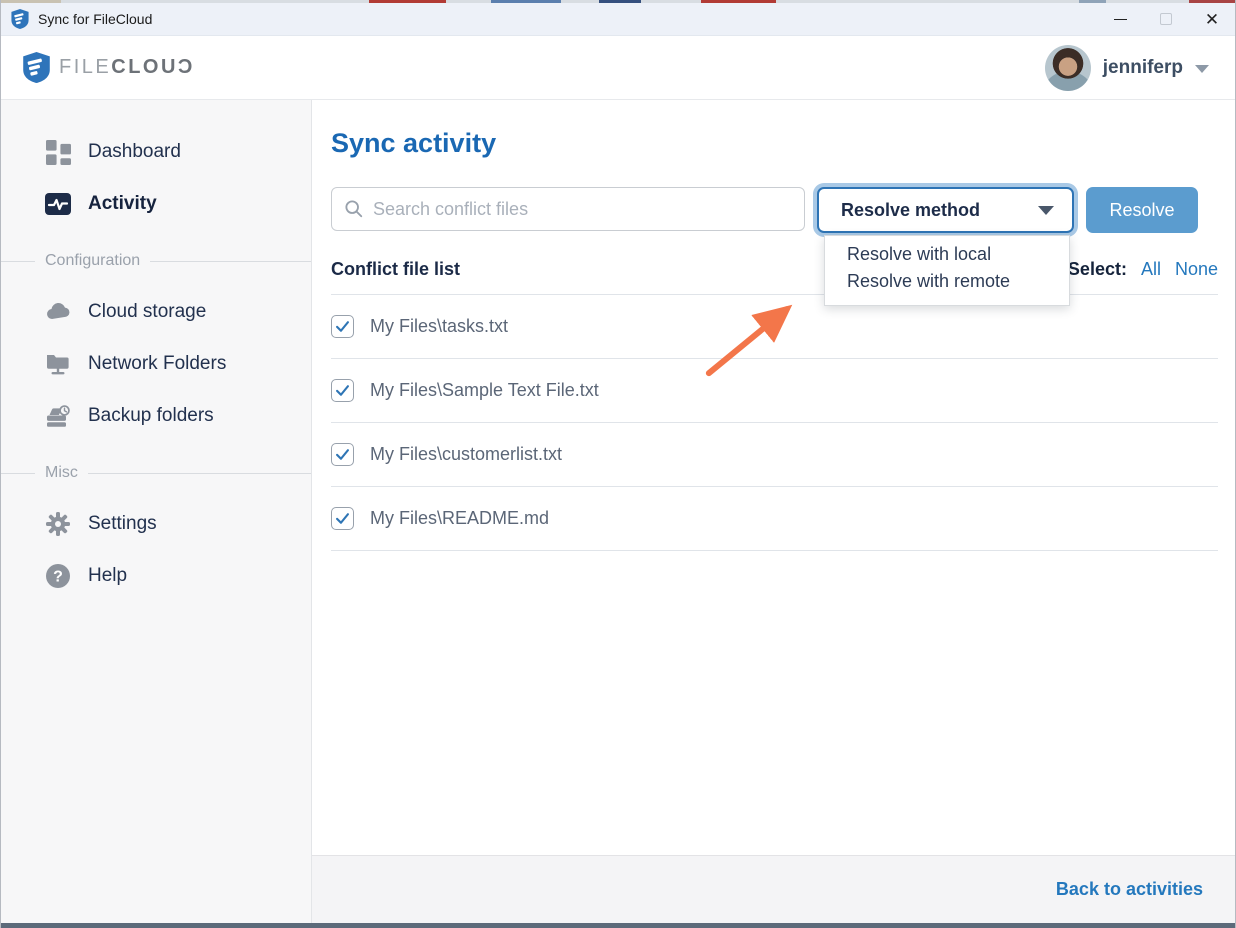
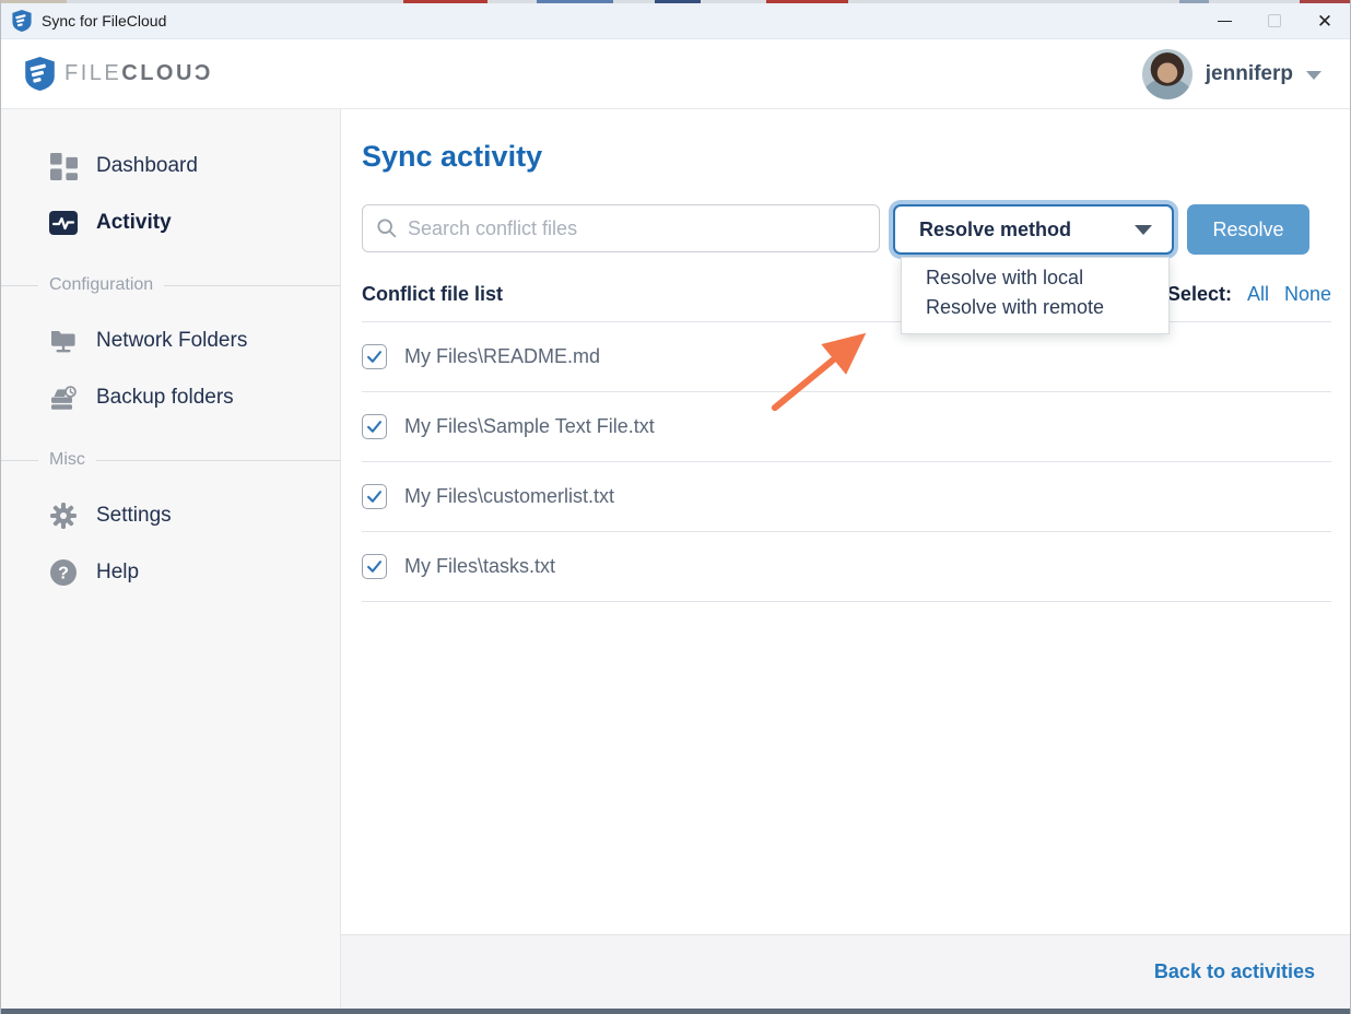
  Sync for FileCloud
  ✕
  FILECLOUƆ
  jenniferp
  Dashboard
  Activity
  Configuration
- Cloud storage
  Network Folders
  Backup folders
  Misc
  Settings
  ?
  Help
  Sync activity
  Search conflict files
  Resolve method
  Resolve with local
  Resolve with remote
  Resolve
  Conflict file list
  Select:
  All
  None
- My Files\tasks.txt
+ My Files\README.md
  My Files\Sample Text File.txt
  My Files\customerlist.txt
- My Files\README.md
+ My Files\tasks.txt
  Back to activities
